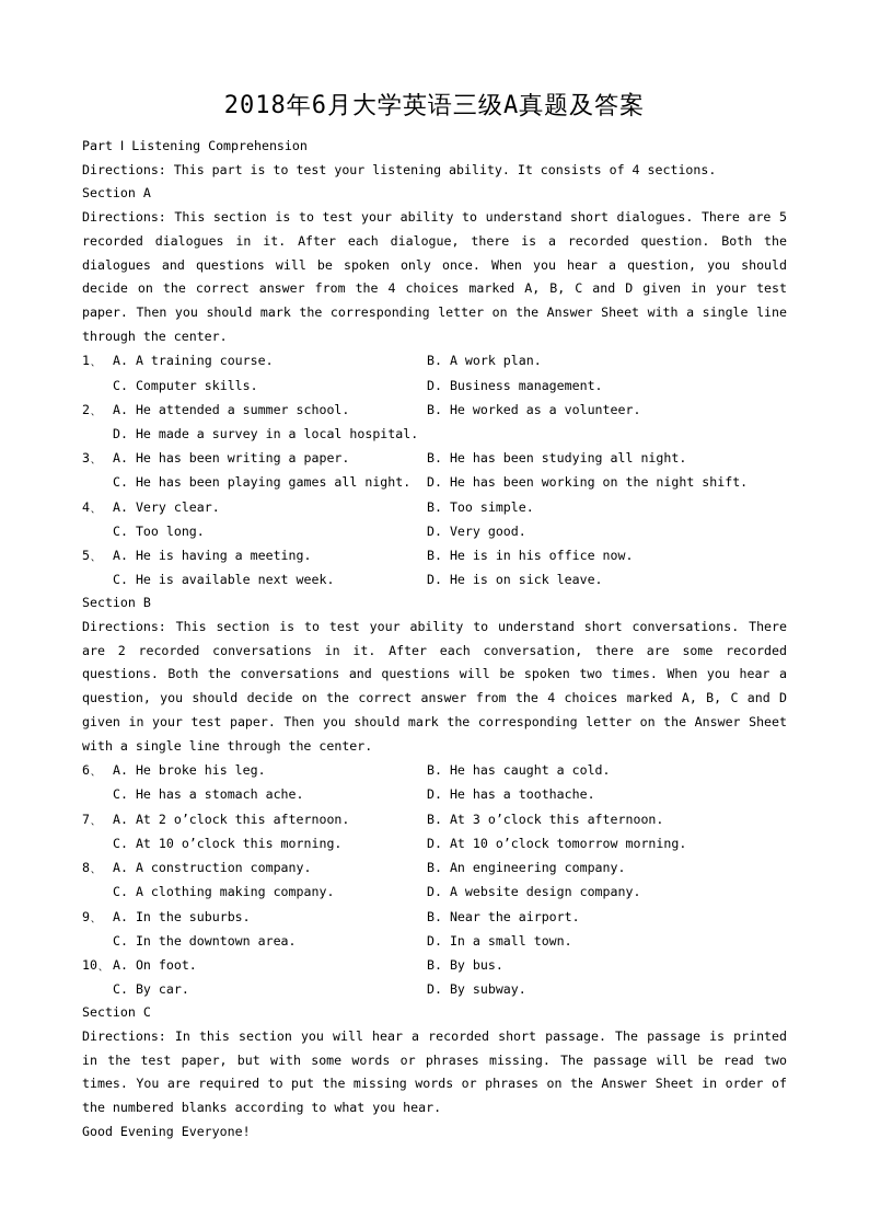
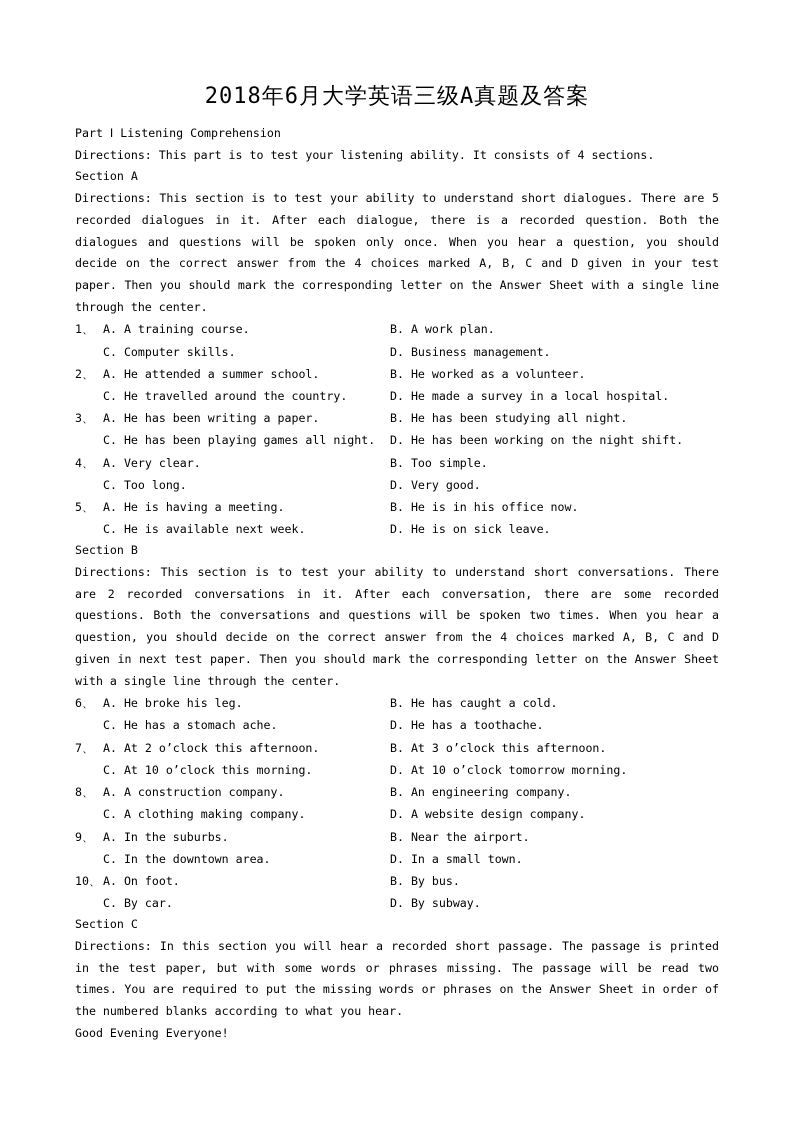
  2018年6月大学英语三级A真题及答案
  Part Ⅰ Listening Comprehension
  Directions: This part is to test your listening ability. It consists of 4 sections.
  Section A
  Directions: This section is to test your ability to understand short dialogues. There are 5 recorded dialogues in it. After each dialogue, there is a recorded question. Both the dialogues and questions will be spoken only once. When you hear a question, you should decide on the correct answer from the 4 choices marked A, B, C and D given in your test paper. Then you should mark the corresponding letter on the Answer Sheet with a single line through the center.
  1、
  A. A training course.
  B. A work plan.
  C. Computer skills.
  D. Business management.
  2、
  A. He attended a summer school.
  B. He worked as a volunteer.
+ C. He travelled around the country.
  D. He made a survey in a local hospital.
  3、
  A. He has been writing a paper.
  B. He has been studying all night.
  C. He has been playing games all night.
  D. He has been working on the night shift.
  4、
  A. Very clear.
  B. Too simple.
  C. Too long.
  D. Very good.
  5、
  A. He is having a meeting.
  B. He is in his office now.
  C. He is available next week.
  D. He is on sick leave.
  Section B
- Directions: This section is to test your ability to understand short conversations. There are 2 recorded conversations in it. After each conversation, there are some recorded questions. Both the conversations and questions will be spoken two times. When you hear a question, you should decide on the correct answer from the 4 choices marked A, B, C and D given in your test paper. Then you should mark the corresponding letter on the Answer Sheet with a single line through the center.
+ Directions: This section is to test your ability to understand short conversations. There are 2 recorded conversations in it. After each conversation, there are some recorded questions. Both the conversations and questions will be spoken two times. When you hear a question, you should decide on the correct answer from the 4 choices marked A, B, C and D given in next test paper. Then you should mark the corresponding letter on the Answer Sheet with a single line through the center.
  6、
  A. He broke his leg.
  B. He has caught a cold.
  C. He has a stomach ache.
  D. He has a toothache.
  7、
  A. At 2 o’clock this afternoon.
  B. At 3 o’clock this afternoon.
  C. At 10 o’clock this morning.
  D. At 10 o’clock tomorrow morning.
  8、
  A. A construction company.
  B. An engineering company.
  C. A clothing making company.
  D. A website design company.
  9、
  A. In the suburbs.
  B. Near the airport.
  C. In the downtown area.
  D. In a small town.
  10、
  A. On foot.
  B. By bus.
  C. By car.
  D. By subway.
  Section C
  Directions: In this section you will hear a recorded short passage. The passage is printed in the test paper, but with some words or phrases missing. The passage will be read two times. You are required to put the missing words or phrases on the Answer Sheet in order of the numbered blanks according to what you hear.
  Good Evening Everyone!
